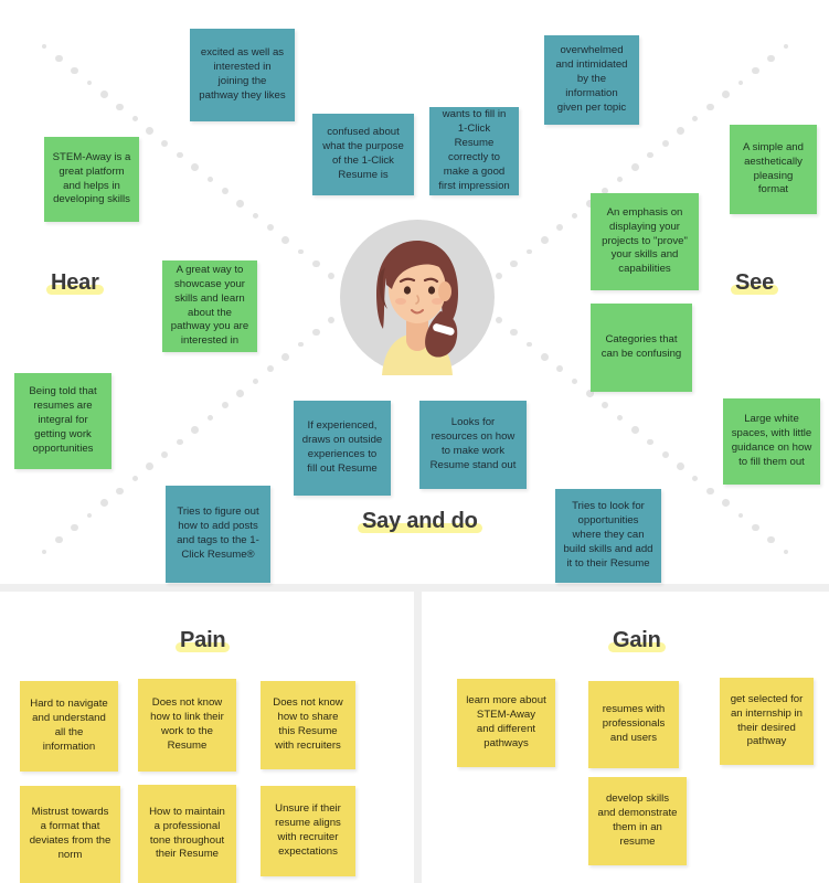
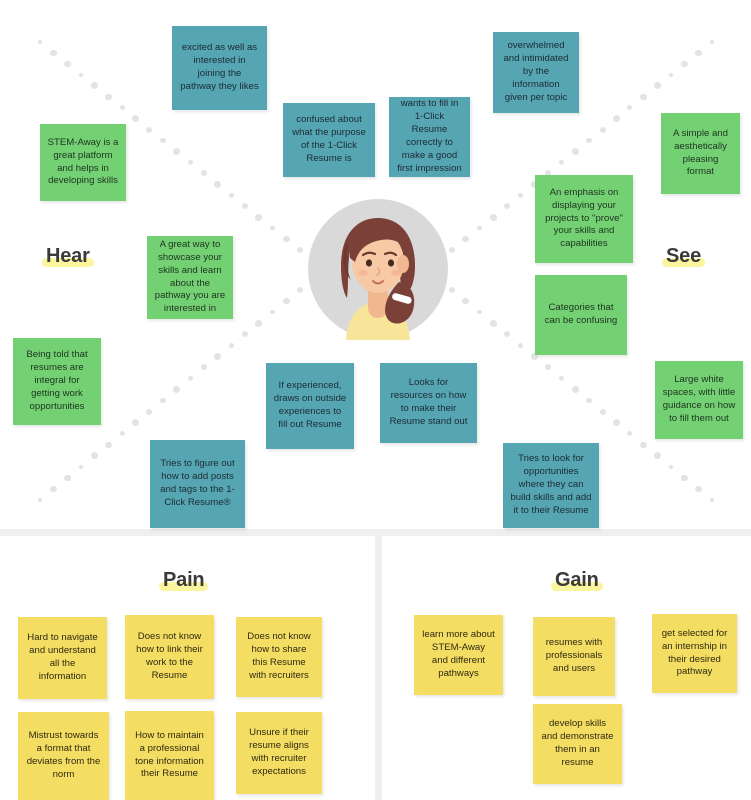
  Hear
  See
- Say and do
  Pain
  Gain
  excited as well as interested in joining the pathway they likes
  confused about what the purpose of the 1-Click Resume is
  wants to fill in 1-Click Resume correctly to make a good first impression
  overwhelmed and intimidated by the information given per topic
  STEM-Away is a great platform and helps in developing skills
  A great way to showcase your skills and learn about the pathway you are interested in
  Being told that resumes are integral for getting work opportunities
  A simple and aesthetically pleasing format
  An emphasis on displaying your projects to "prove" your skills and capabilities
  Categories that can be confusing
  Large white spaces, with little guidance on how to fill them out
  If experienced, draws on outside experiences to fill out Resume
- Looks for resources on how to make work Resume stand out
+ Looks for resources on how to make their Resume stand out
  Tries to figure out how to add posts and tags to the 1-Click Resume®
  Tries to look for opportunities where they can build skills and add it to their Resume
  Hard to navigate and understand all the information
  Does not know how to link their work to the Resume
  Does not know how to share this Resume with recruiters
  Mistrust towards a format that deviates from the norm
- How to maintain a professional tone throughout their Resume
+ How to maintain a professional tone information their Resume
  Unsure if their resume aligns with recruiter expectations
  learn more about STEM-Away
  and different pathways
  resumes with professionals and users
  get selected for an internship in their desired pathway
  develop skills and demonstrate them in an resume
